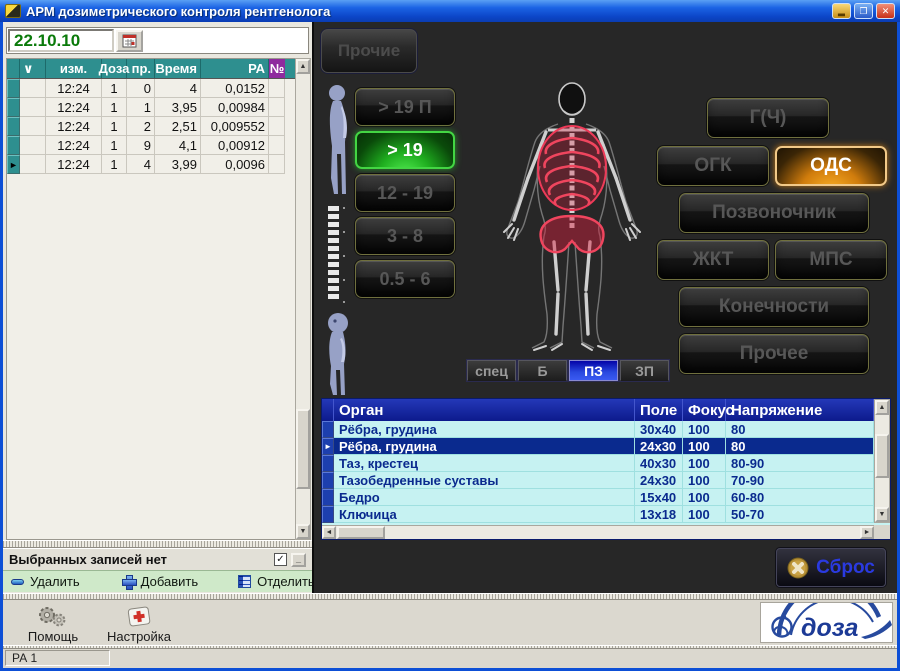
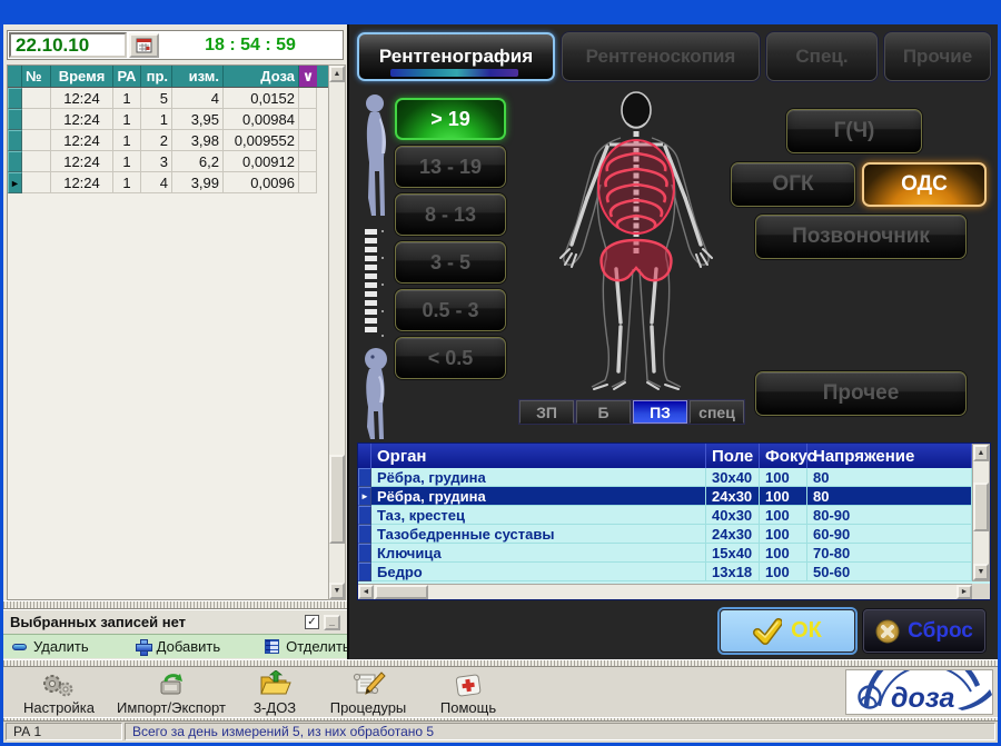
- АРМ дозиметрического контроля рентгенолога
- ▂
- ❐
- ✕
  22.10.10
+ 18 : 54 : 59
- ∨
+ №
- изм.
+ Время
- Доза
+ РА
  пр.
- Время
+ изм.
- РА
+ Доза
- №
+ ∨
  12:24
  1
- 0
+ 5
  4
  0,0152
  12:24
  1
  1
  3,95
  0,00984
  12:24
  1
  2
- 2,51
+ 3,98
  0,009552
  12:24
  1
- 9
+ 3
- 4,1
+ 6,2
  0,00912
  ►
  12:24
  1
  4
  3,99
  0,0096
  Выбранных записей нет
  ✓
  _
  Удалить
  Добавить
  Отделит
+ Рентгенография
+ Рентгеноскопия
+ Спец.
  Прочие
- > 19 П
  > 19
- 12 - 19
+ 13 - 19
+ 8 - 13
- 3 - 8
+ 3 - 5
- 0.5 - 6
+ 0.5 - 3
+ < 0.5
- спец
+ ЗП
  Б
  ПЗ
- ЗП
+ спец
  Г(Ч)
  ОГК
  ОДС
  Позвоночник
- ЖКТ
- МПС
- Конечности
  Прочее
  Орган
  Поле
  Фоку
  Напряжение
  Рёбра, грудина
  30x40
  100
  80
  ►
  Рёбра, грудина
  24x30
  100
  80
  Таз, крестец
  40x30
  100
  80-90
  Тазобедренные суставы
  24x30
  100
- 70-90
+ 60-90
- Бедро
+ Ключица
  15x40
  100
- 60-80
+ 70-80
- Ключица
+ Бедро
  13x18
  100
- 50-70
+ 50-60
+ ОК
  Сброс
- Помощь
+ Настройка
+ Импорт/Экспорт
+ 3-ДОЗ
+ Процедуры
- Настройка
+ Помощь
  доза
  РА 1
+ Всего за день измерений 5, из них обработано 5
